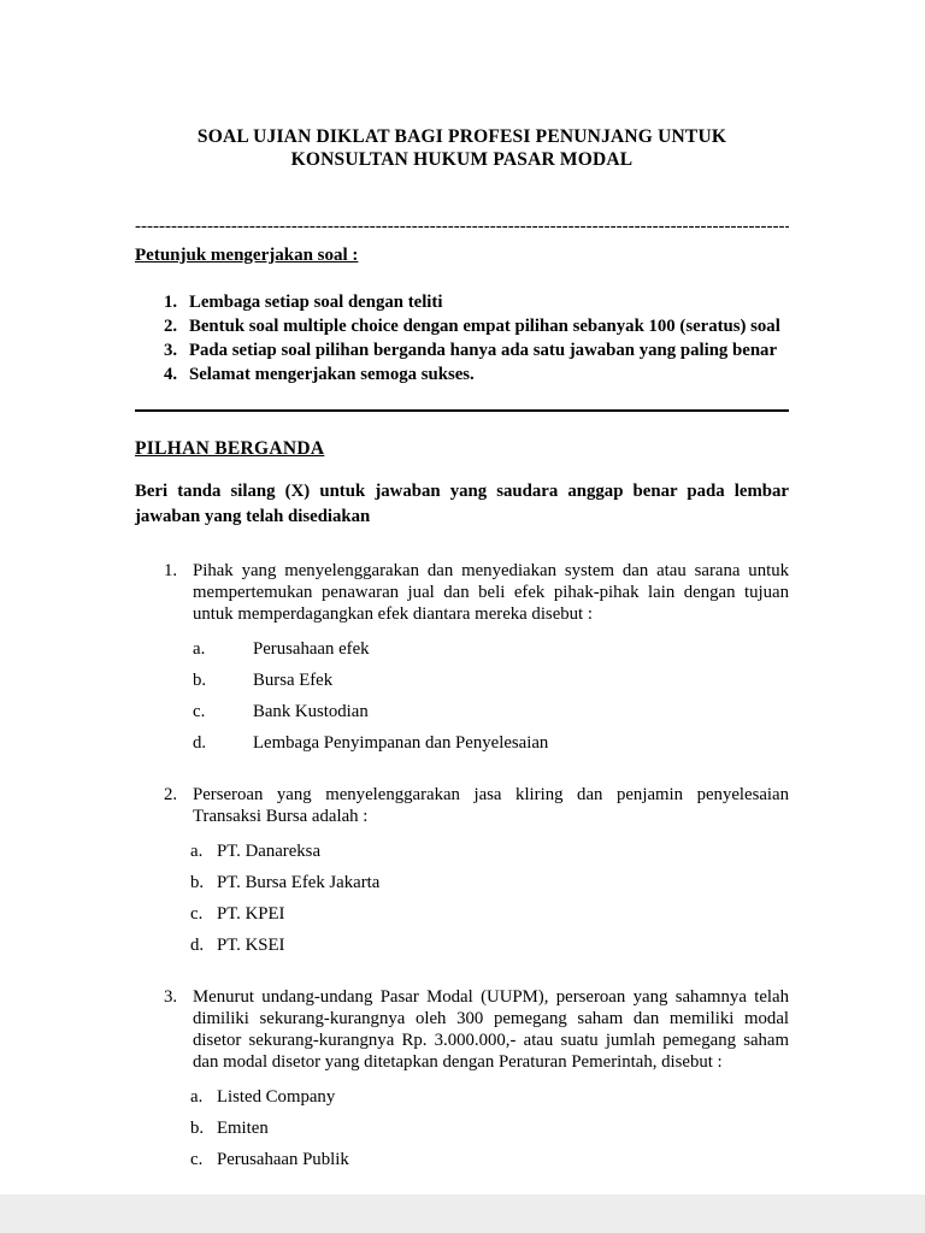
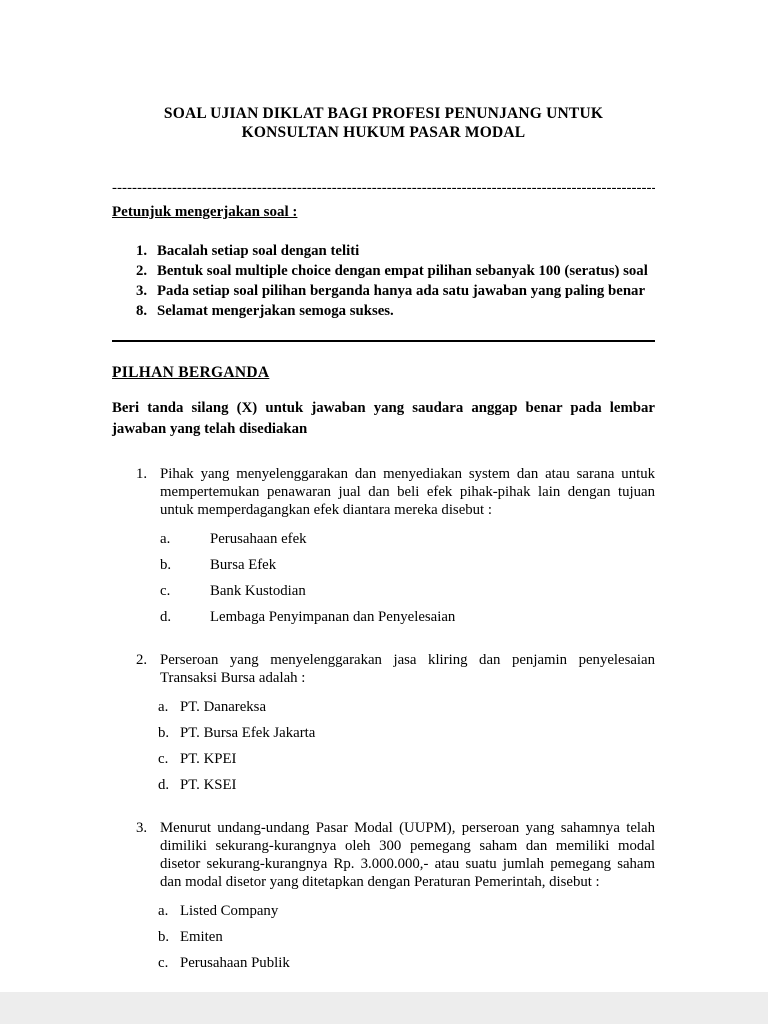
  SOAL UJIAN DIKLAT BAGI PROFESI PENUNJANG UNTUK
  KONSULTAN HUKUM PASAR MODAL
  -------------------------------------------------------------------------------------------------------------
  Petunjuk mengerjakan soal :
  1.
- Lembaga setiap soal dengan teliti
+ Bacalah setiap soal dengan teliti
  2.
  Bentuk soal multiple choice dengan empat pilihan sebanyak 100 (seratus) soal
  3.
  Pada setiap soal pilihan berganda hanya ada satu jawaban yang paling benar
- 4.
+ 8.
  Selamat mengerjakan semoga sukses.
  PILHAN BERGANDA
  Beri tanda silang (X) untuk jawaban yang saudara anggap benar pada lembar jawaban yang telah disediakan
  1.
  Pihak yang menyelenggarakan dan menyediakan system dan atau sarana untuk mempertemukan penawaran jual dan beli efek pihak-pihak lain dengan tujuan untuk memperdagangkan efek diantara mereka disebut :
  a.
  Perusahaan efek
  b.
  Bursa Efek
  c.
  Bank Kustodian
  d.
  Lembaga Penyimpanan dan Penyelesaian
  2.
  Perseroan yang menyelenggarakan jasa kliring dan penjamin penyelesaian Transaksi Bursa adalah :
  a.
  PT. Danareksa
  b.
  PT. Bursa Efek Jakarta
  c.
  PT. KPEI
  d.
  PT. KSEI
  3.
  Menurut undang-undang Pasar Modal (UUPM), perseroan yang sahamnya telah dimiliki sekurang-kurangnya oleh 300 pemegang saham dan memiliki modal disetor sekurang-kurangnya Rp. 3.000.000,- atau suatu jumlah pemegang saham dan modal disetor yang ditetapkan dengan Peraturan Pemerintah, disebut :
  a.
  Listed Company
  b.
  Emiten
  c.
  Perusahaan Publik
